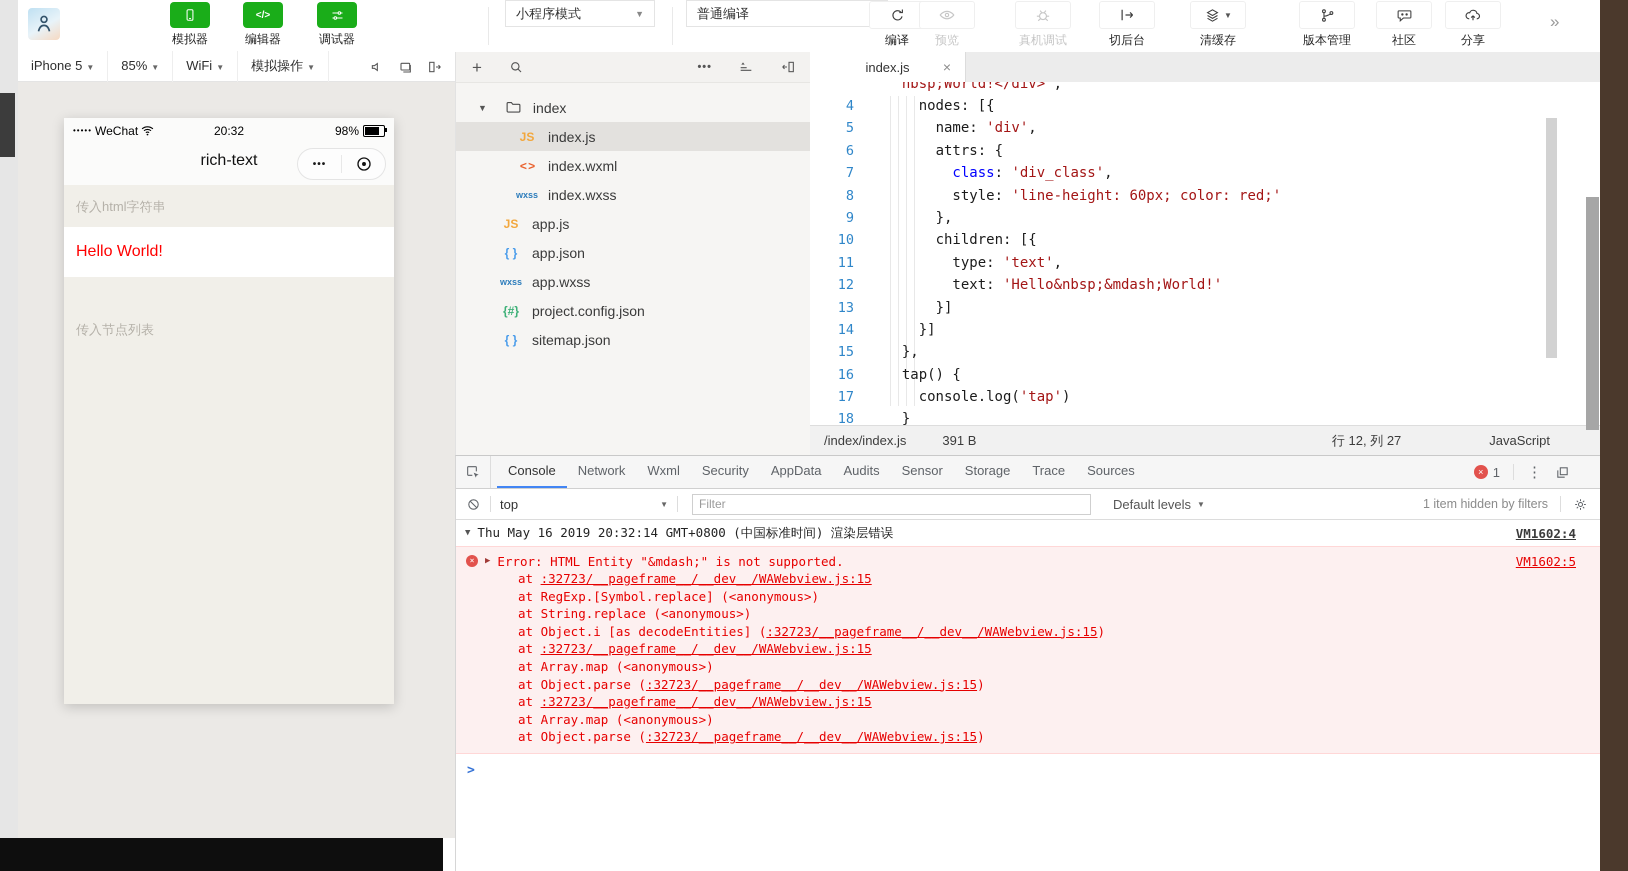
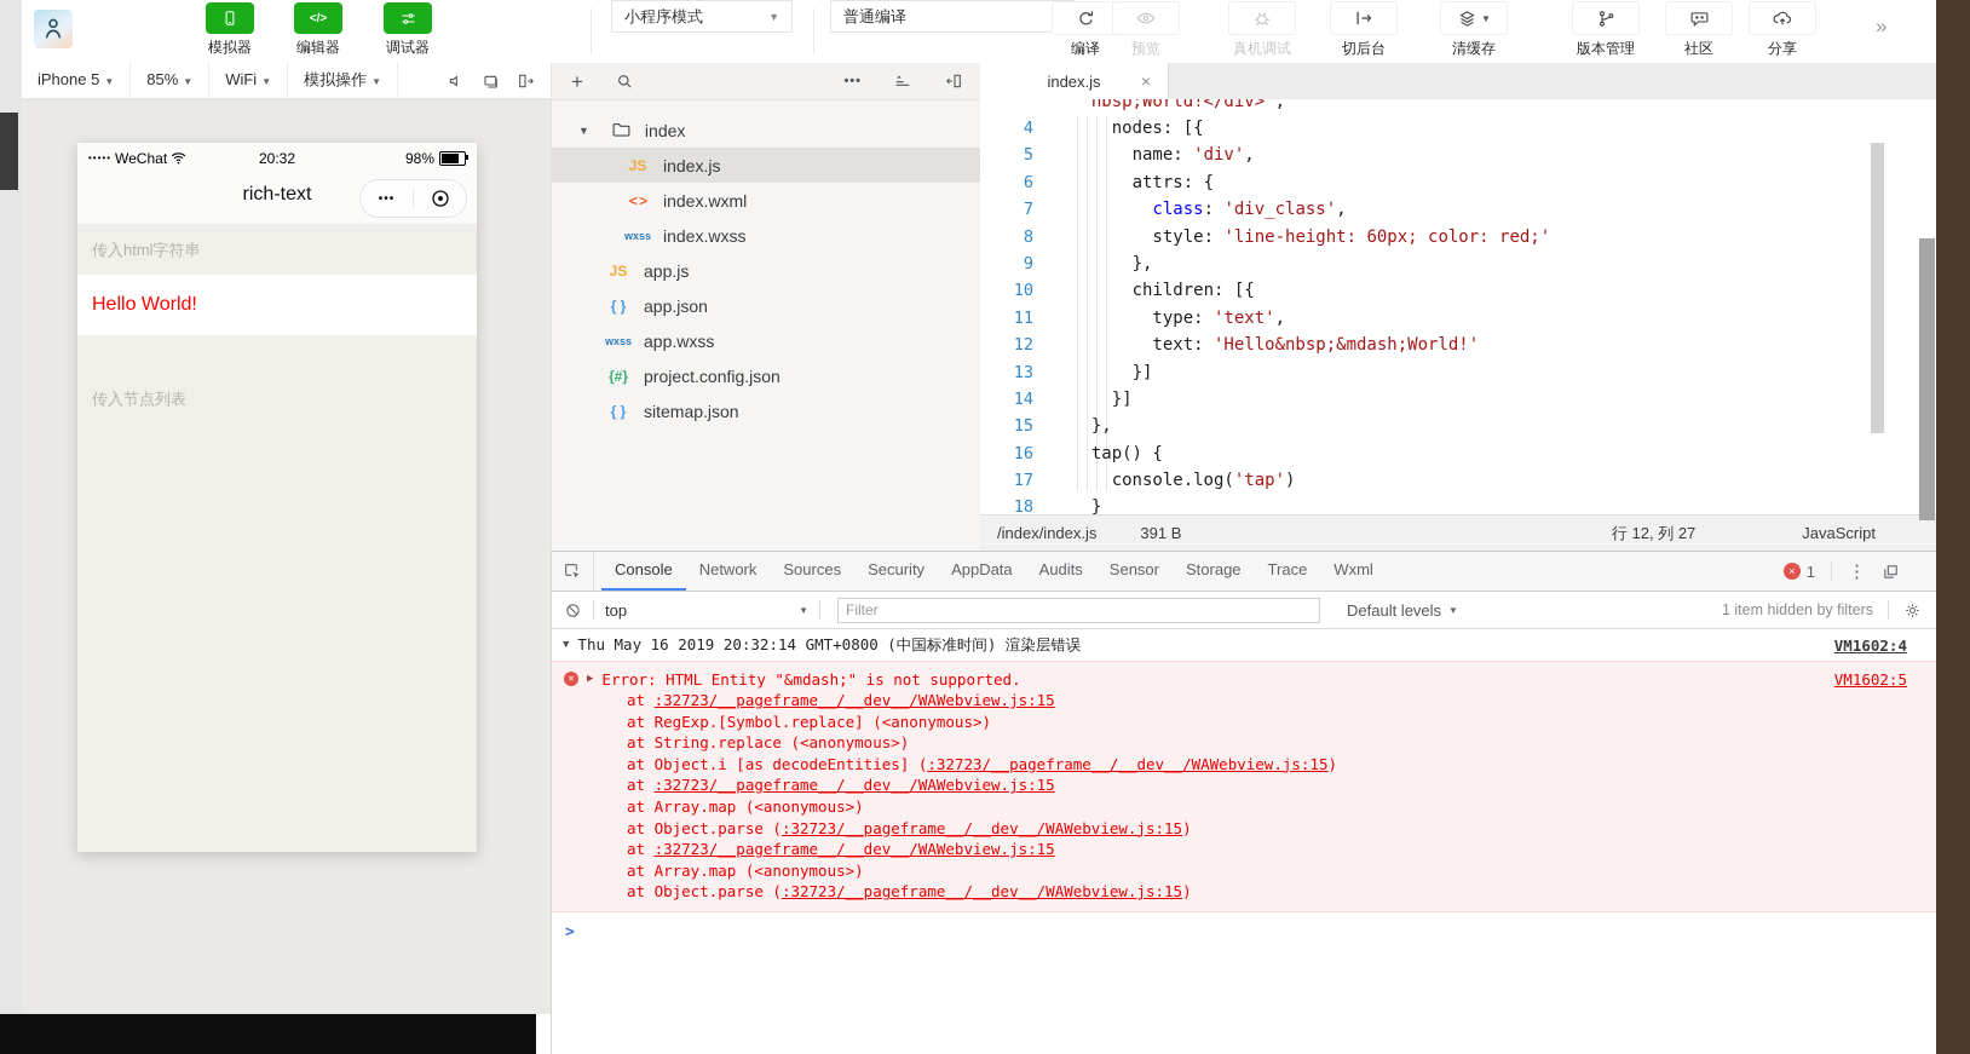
  模拟器
  </>
  编辑器
  调试器
  小程序模式
  ▼
  普通编译
  编译
  预览
  真机调试
  切后台
  ▼
  清缓存
  版本管理
  社区
  分享
  »
  iPhone 5 ▼
  85% ▼
  WiFi ▼
  模拟操作 ▼
  •••••
  WeChat
  20:32
  98%
  rich-text
  •••
  传入html字符串
  Hello World!
  传入节点列表
  +
  •••
  ▼
  index
  JS
  index.js
  < >
  index.wxml
  wxss
  index.wxss
  JS
  app.js
  { }
  app.json
  wxss
  app.wxss
  {#}
  project.config.json
  { }
  sitemap.json
  index.js
  ×
  nbsp;World!</div>',
  4
  nodes: [{
  5
  name: 'div',
  6
  attrs: {
  7
  class: 'div_class',
  8
  style: 'line-height: 60px; color: red;'
  9
  },
  10
  children: [{
  11
  type: 'text',
  12
  text: 'Hello&nbsp;&mdash;World!'
  13
  }]
  14
  }]
  15
  },
  16
  tap() {
  17
  console.log('tap')
  18
  }
  /index/index.js
  391 B
  行 12, 列 27
  JavaScript
  Console
  Network
- Wxml
+ Sources
  Security
  AppData
  Audits
  Sensor
  Storage
  Trace
- Sources
+ Wxml
  ×
  1
  ⋮
  top
  ▼
  Filter
  Default levels
  ▼
  1 item hidden by filters
  ▼
  Thu May 16 2019 20:32:14 GMT+0800 (中国标准时间) 渲染层错误
  VM1602:4
  ×
  ▶
  Error: HTML Entity "&mdash;" is not supported.
  VM1602:5
  at :32723/__pageframe__/__dev__/WAWebview.js:15
  at RegExp.[Symbol.replace] (<anonymous>)
  at String.replace (<anonymous>)
  at Object.i [as decodeEntities] (:32723/__pageframe__/__dev__/WAWebview.js:15)
  at :32723/__pageframe__/__dev__/WAWebview.js:15
  at Array.map (<anonymous>)
  at Object.parse (:32723/__pageframe__/__dev__/WAWebview.js:15)
  at :32723/__pageframe__/__dev__/WAWebview.js:15
  at Array.map (<anonymous>)
  at Object.parse (:32723/__pageframe__/__dev__/WAWebview.js:15)
  >
